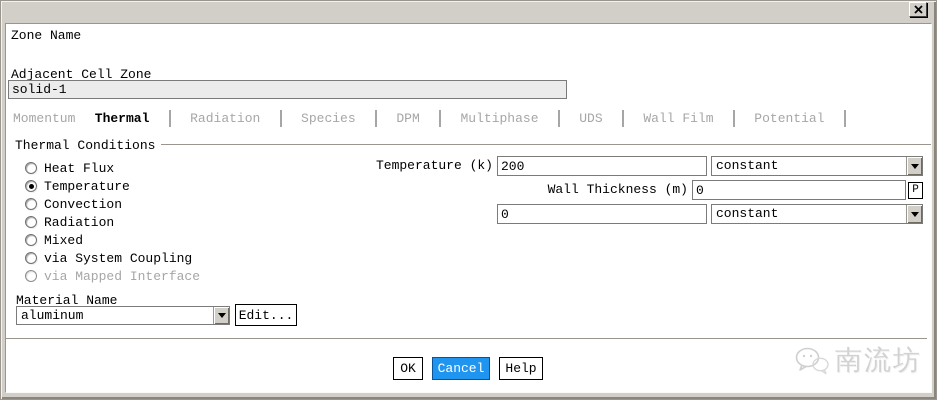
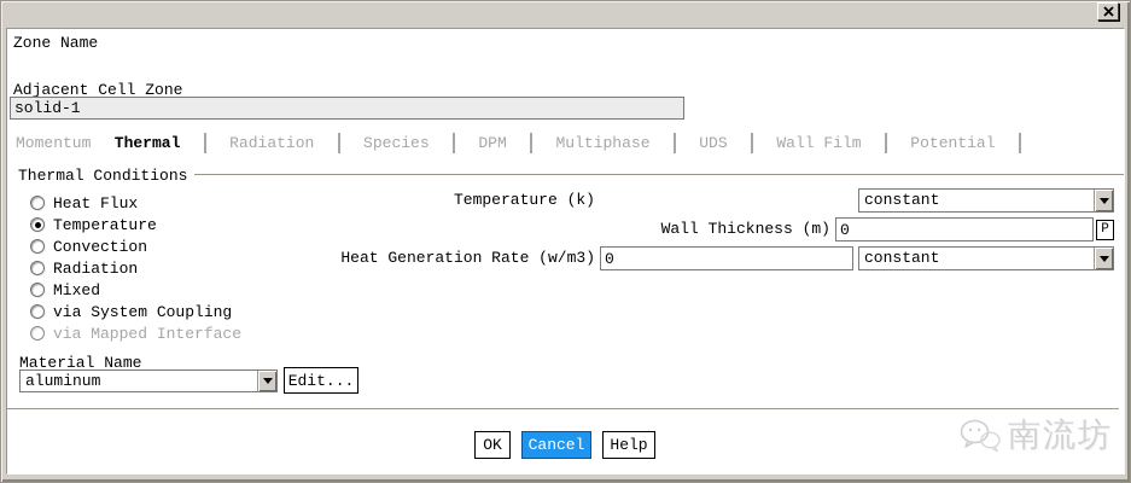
  Zone Name
  Adjacent Cell Zone
  solid-1
  Momentum
  Thermal
  Radiation
  Species
  DPM
  Multiphase
  UDS
  Wall Film
  Potential
  Thermal Conditions
  Heat Flux
  Temperature
  Convection
  Radiation
  Mixed
  via System Coupling
  via Mapped Interface
  Temperature (k)
- 200
  constant
  Wall Thickness (m)
  0
  P
+ Heat Generation Rate (w/m3)
  0
  constant
  Material Name
  aluminum
  Edit...
  OK
  Cancel
  Help
  南流坊
